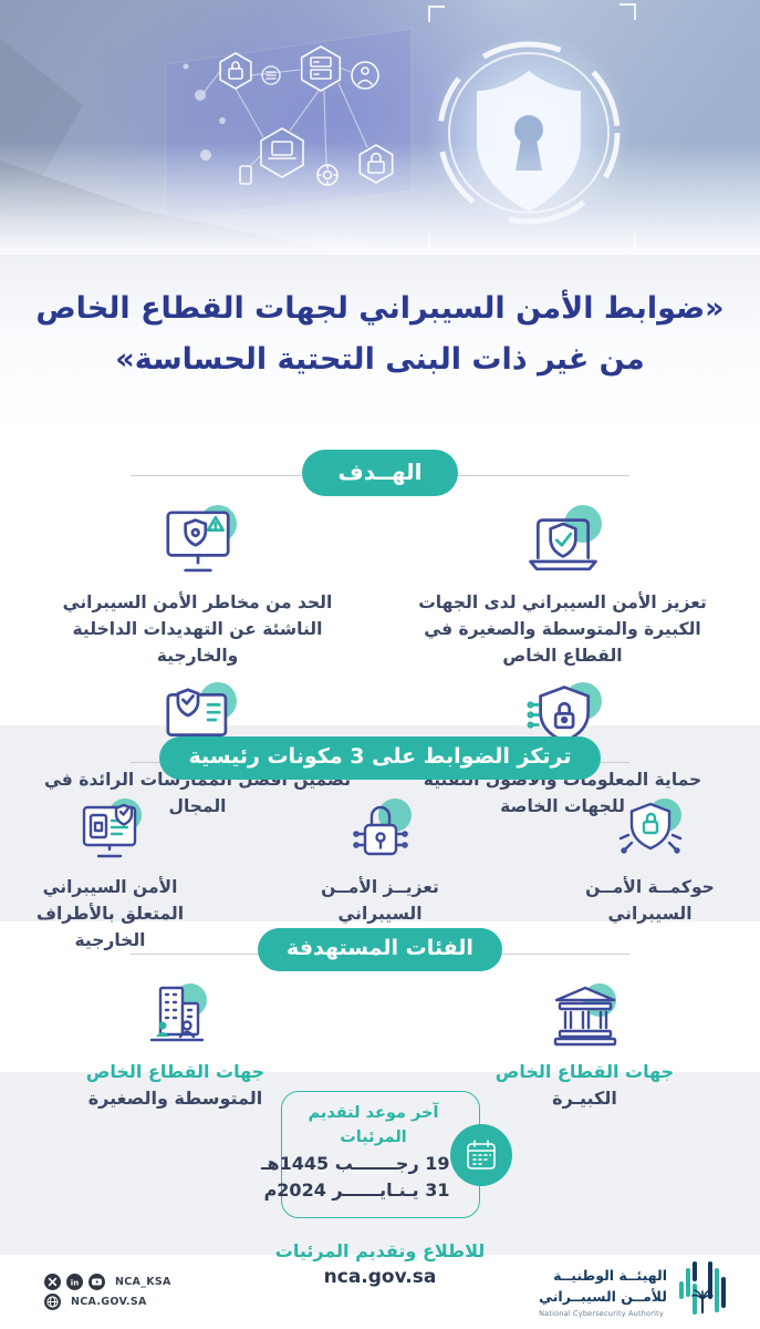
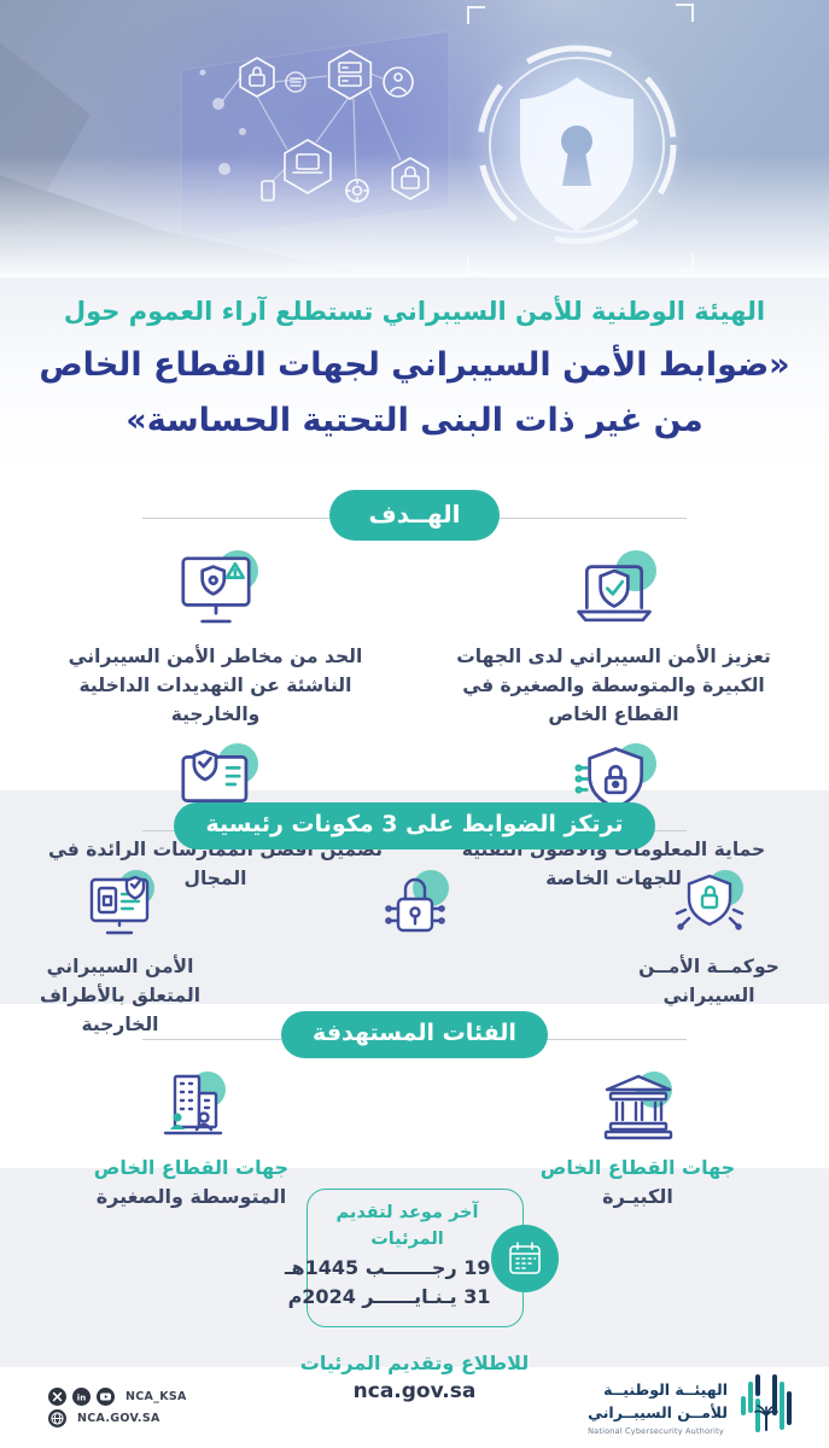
+ الهيئة الوطنية للأمن السيبراني تستطلع آراء العموم حول
  «ضوابط الأمن السيبراني لجهات القطاع الخاص
  من غير ذات البنى التحتية الحساسة»
  الهــدف
  تعزيز الأمن السيبراني لدى الجهات الكبيرة والمتوسطة والصغيرة في القطاع الخاص
  الحد من مخاطر الأمن السيبراني الناشئة عن التهديدات الداخلية والخارجية
  حماية المعلومات والأصول التقنية للجهات الخاصة
  تضمين أفضل الممارسات الرائدة في المجال
  ترتكز الضوابط على 3 مكونات رئيسية
  حوكمــة الأمــن السيبراني
- تعزيــز الأمــن السيبراني
  الأمن السيبراني المتعلق بالأطراف الخارجية
  الفئات المستهدفة
  جهات القطاع الخاص
  الكبيـرة
  جهات القطاع الخاص
  المتوسطة والصغيرة
  آخر موعد لتقديم المرئيات
  19 رجـــــــب 1445هـ
  31 يـنـايــــــر 2024م
  للاطلاع وتقديم المرئيات
  nca.gov.sa
  in
  NCA_KSA
  NCA.GOV.SA
  الهيئــة الوطنيــة
  للأمــن السيبــراني
  National Cybersecurity Authority
